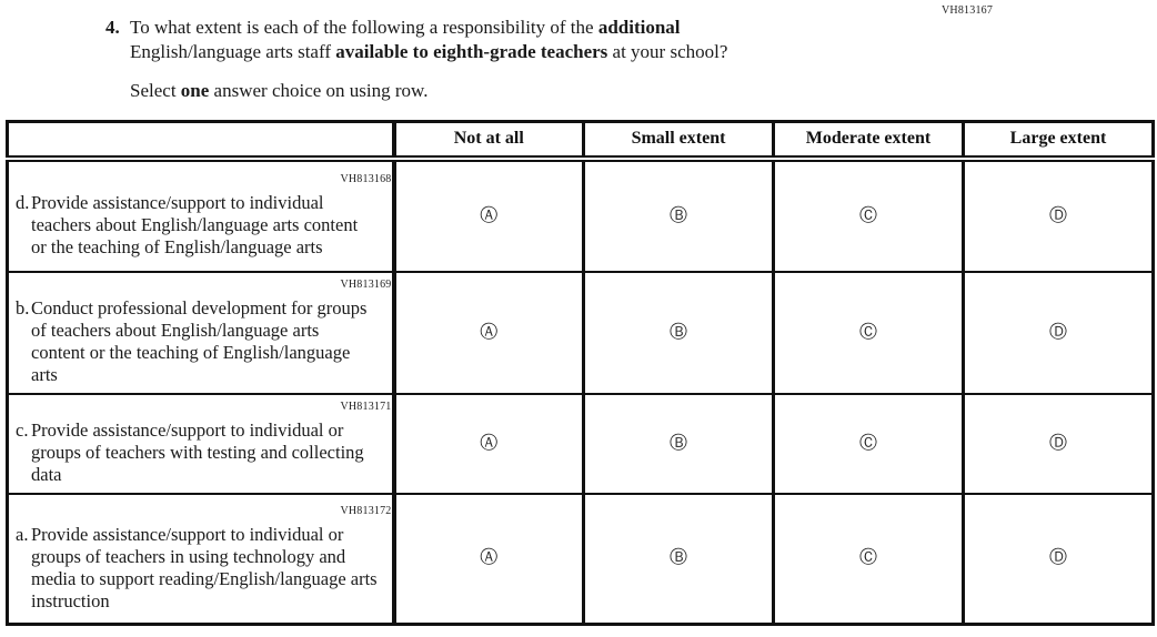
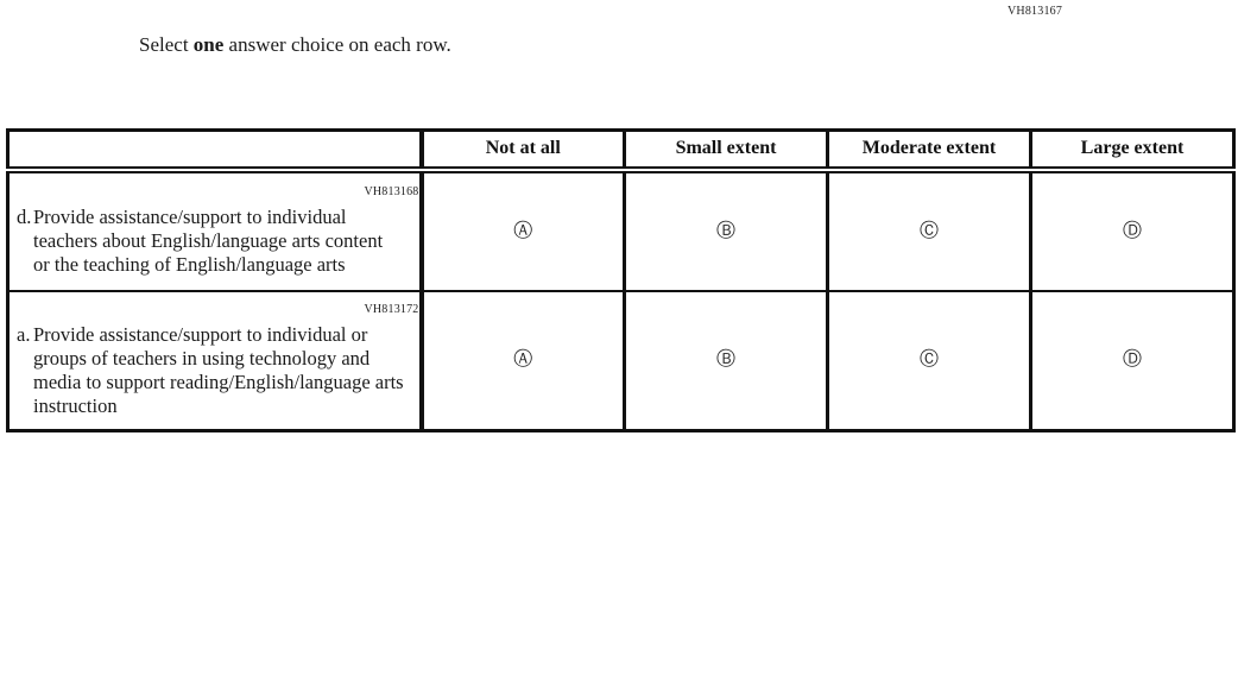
  VH813167
- 4.
- To what extent is each of the following a responsibility of the additional
- English/language arts staff available to eighth-grade teachers at your school?
- Select one answer choice on using row.
+ Select one answer choice on each row.
  	Not at all	Small extent	Moderate extent	Large extent
  VH813168 d. Provide assistance/support to individual teachers about English/language arts content or the teaching of English/language arts	Ⓐ	Ⓑ	Ⓒ	Ⓓ
- VH813169 b. Conduct professional development for groups of teachers about English/language arts content or the teaching of English/language arts	Ⓐ	Ⓑ	Ⓒ	Ⓓ
- VH813171 c. Provide assistance/support to individual or groups of teachers with testing and collecting data	Ⓐ	Ⓑ	Ⓒ	Ⓓ
  VH813172 a. Provide assistance/support to individual or groups of teachers in using technology and media to support reading/English/language arts instruction	Ⓐ	Ⓑ	Ⓒ	Ⓓ
